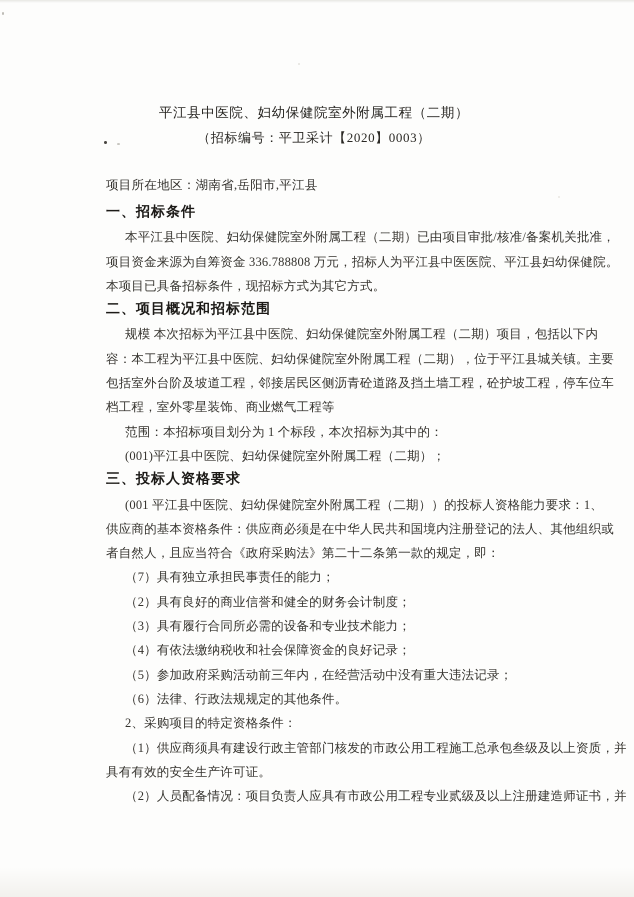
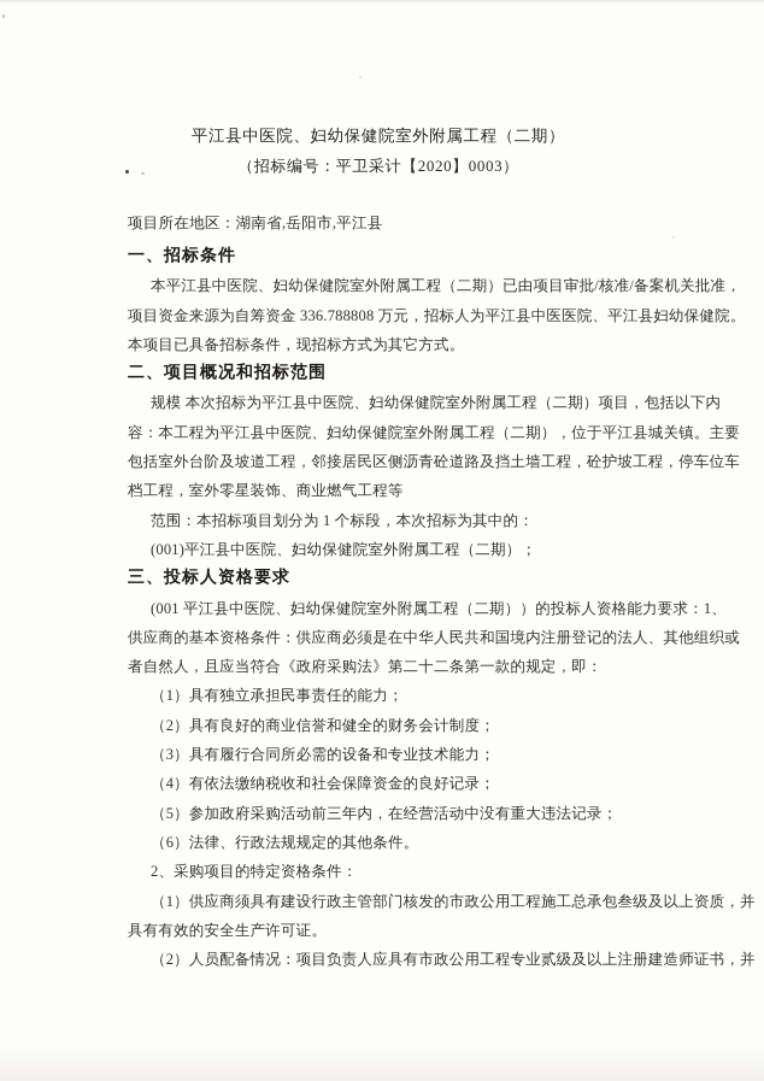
  平江县中医院、妇幼保健院室外附属工程（二期）
  （招标编号：平卫采计【2020】0003）
  项目所在地区：湖南省,岳阳市,平江县
  一、招标条件
  本平江县中医院、妇幼保健院室外附属工程（二期）已由项目审批/核准/备案机关批准，
  项目资金来源为自筹资金 336.788808 万元，招标人为平江县中医医院、平江县妇幼保健院。
  本项目已具备招标条件，现招标方式为其它方式。
  二、项目概况和招标范围
  规模 本次招标为平江县中医院、妇幼保健院室外附属工程（二期）项目，包括以下内
  容：本工程为平江县中医院、妇幼保健院室外附属工程（二期），位于平江县城关镇。主要
  包括室外台阶及坡道工程，邻接居民区侧沥青砼道路及挡土墙工程，砼护坡工程，停车位车
  档工程，室外零星装饰、商业燃气工程等
  范围：本招标项目划分为 1 个标段，本次招标为其中的：
  (001)平江县中医院、妇幼保健院室外附属工程（二期）；
  三、投标人资格要求
  (001 平江县中医院、妇幼保健院室外附属工程（二期））的投标人资格能力要求：1、
  供应商的基本资格条件：供应商必须是在中华人民共和国境内注册登记的法人、其他组织或
  者自然人，且应当符合《政府采购法》第二十二条第一款的规定，即：
- （7）具有独立承担民事责任的能力；
+ （1）具有独立承担民事责任的能力；
  （2）具有良好的商业信誉和健全的财务会计制度；
  （3）具有履行合同所必需的设备和专业技术能力；
  （4）有依法缴纳税收和社会保障资金的良好记录；
  （5）参加政府采购活动前三年内，在经营活动中没有重大违法记录；
  （6）法律、行政法规规定的其他条件。
  2、采购项目的特定资格条件：
  （1）供应商须具有建设行政主管部门核发的市政公用工程施工总承包叁级及以上资质，并
  具有有效的安全生产许可证。
  （2）人员配备情况：项目负责人应具有市政公用工程专业贰级及以上注册建造师证书，并
